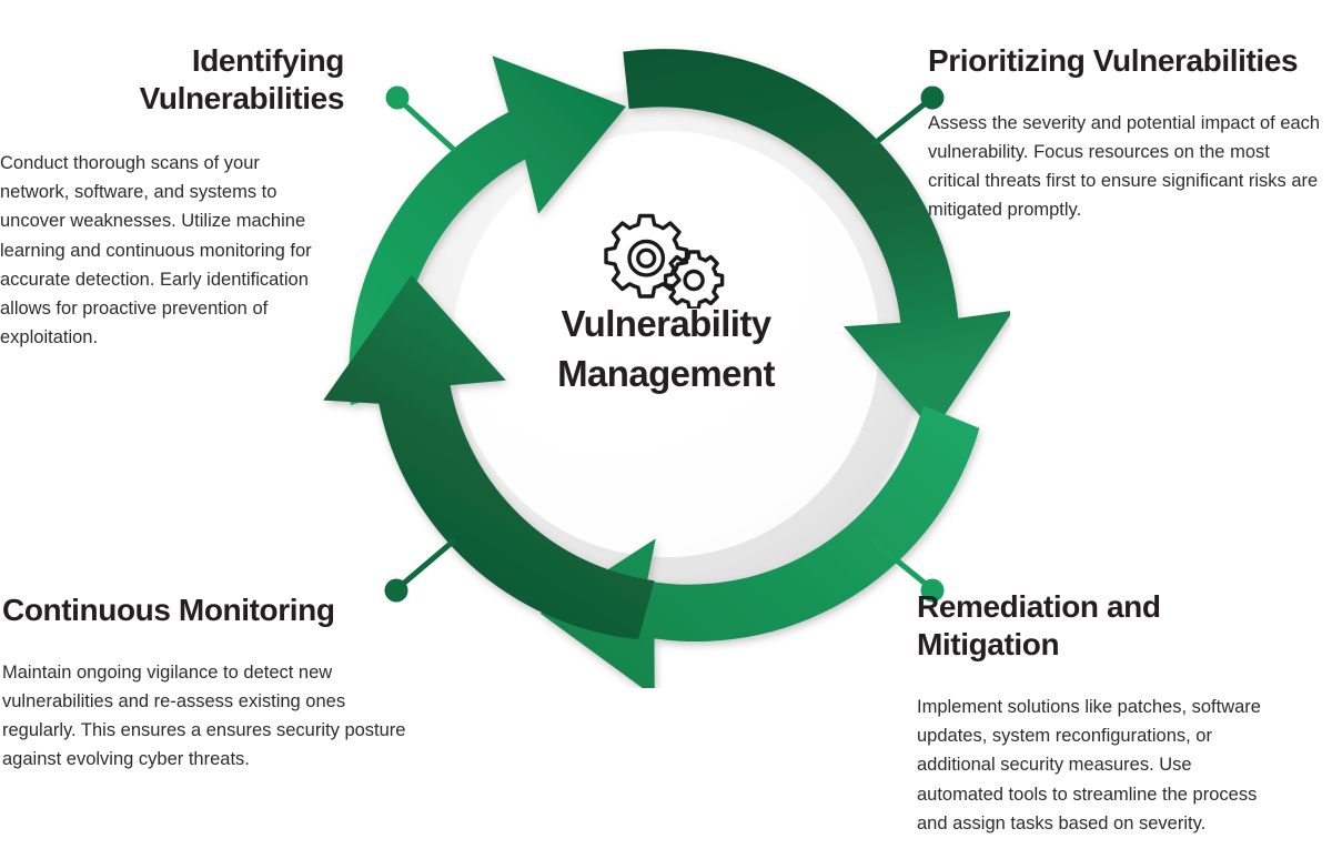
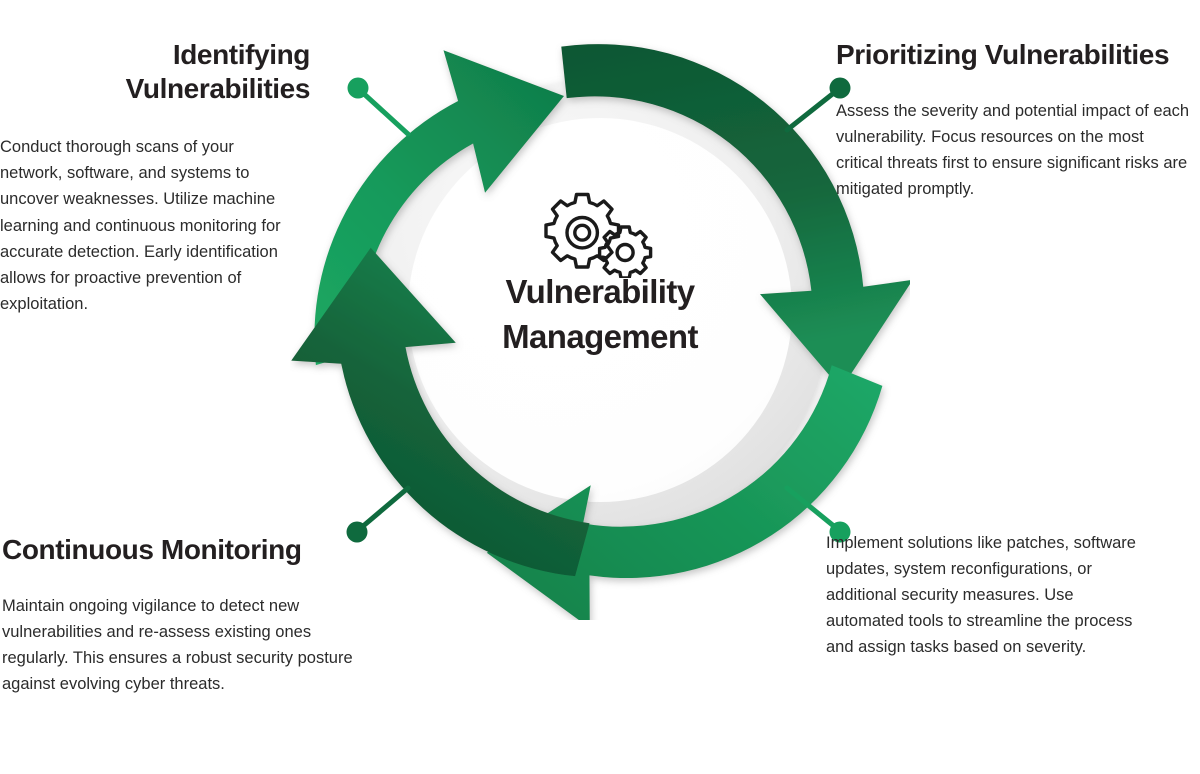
  Vulnerability
  Management
  Identifying
  Vulnerabilities
  Conduct thorough scans of your network, software, and systems to uncover weaknesses. Utilize machine learning and continuous monitoring for accurate detection. Early identification allows for proactive prevention of exploitation.
  Prioritizing Vulnerabilities
  Assess the severity and potential impact of each vulnerability. Focus resources on the most critical threats first to ensure significant risks are mitigated promptly.
  Continuous Monitoring
- Maintain ongoing vigilance to detect new vulnerabilities and re-assess existing ones regularly. This ensures a ensures security posture against evolving cyber threats.
+ Maintain ongoing vigilance to detect new vulnerabilities and re-assess existing ones regularly. This ensures a robust security posture against evolving cyber threats.
- Remediation and
- Mitigation
  Implement solutions like patches, software updates, system reconfigurations, or additional security measures. Use automated tools to streamline the process and assign tasks based on severity.
